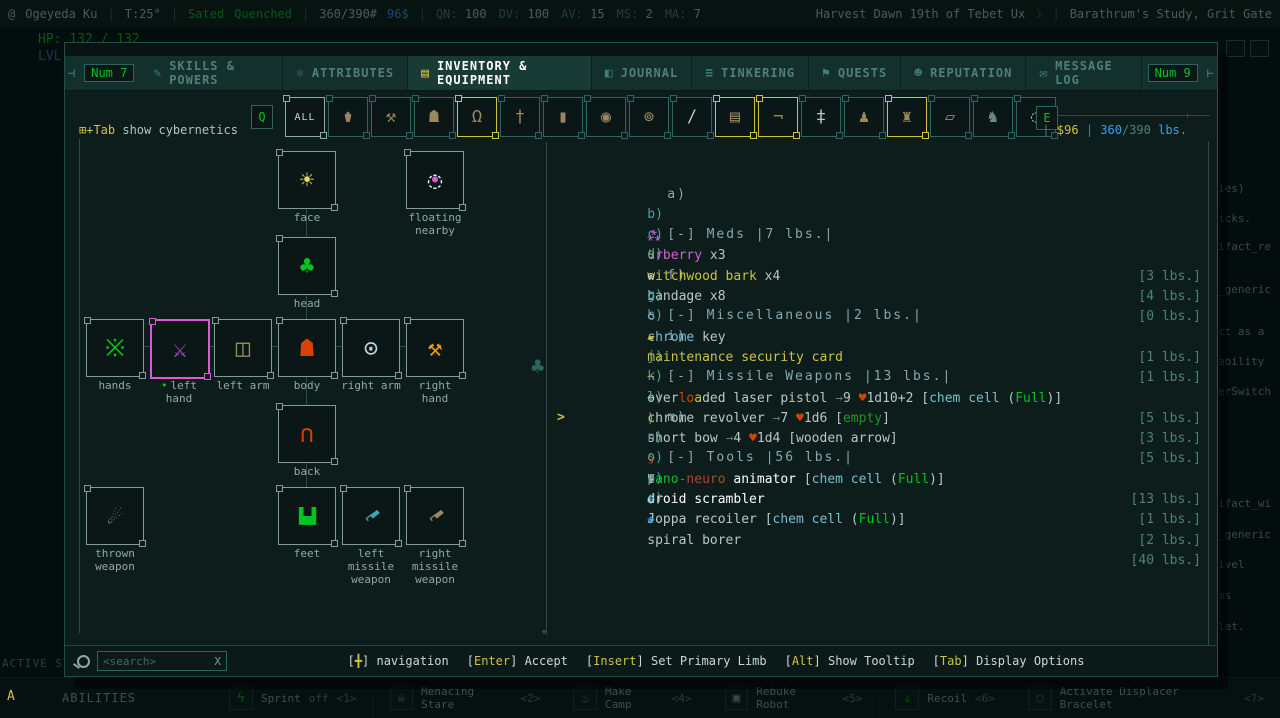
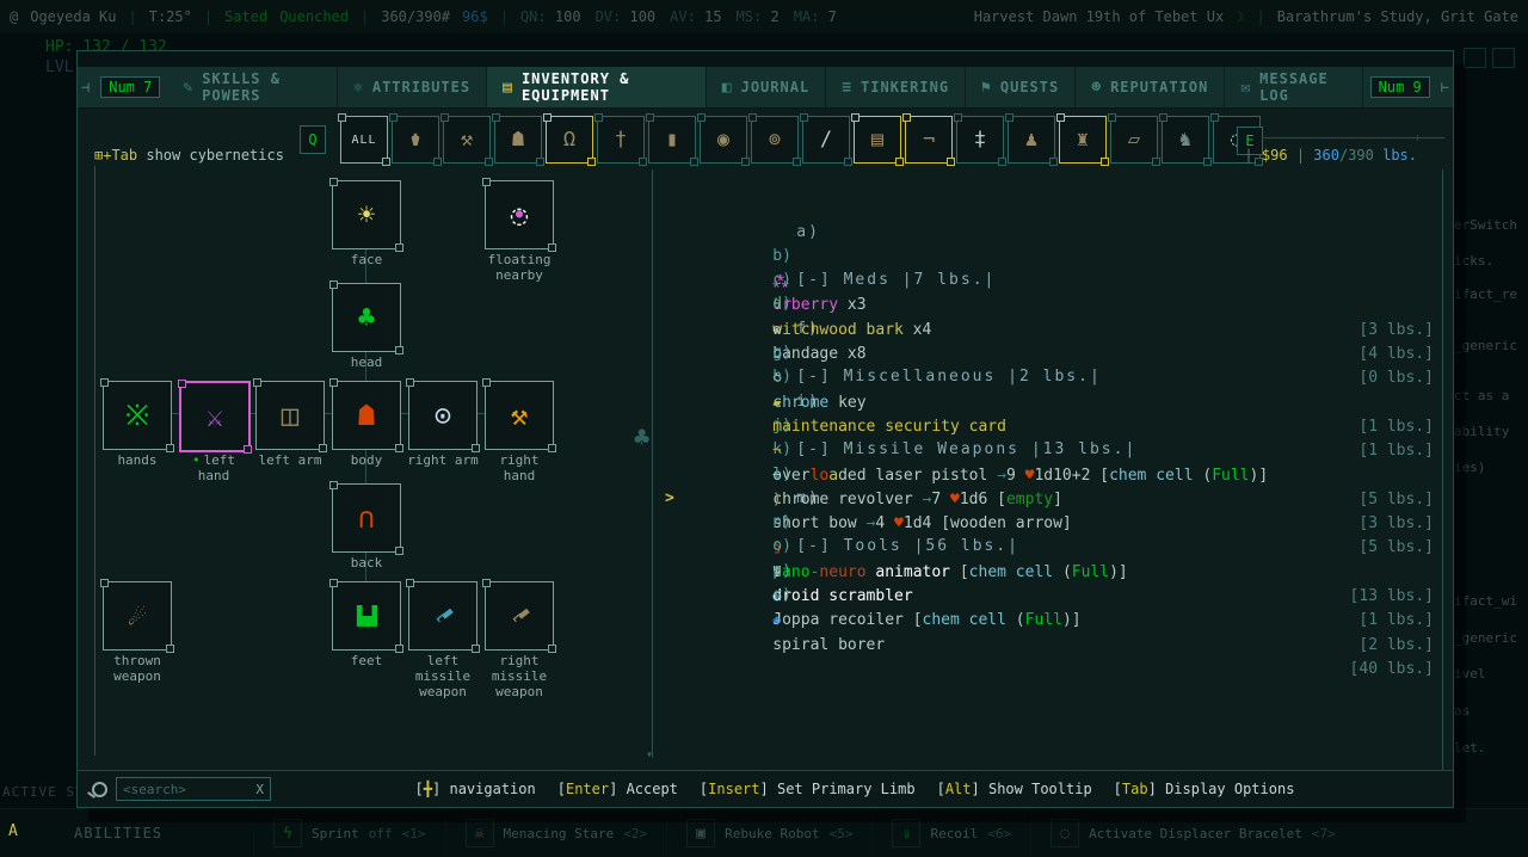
  @
  Ogeyeda Ku
  T:25°
  |
  Sated
  Quenched
  |
  360/390#
  96$
  |
  QN: 100
  DV: 100
  AV: 15
  MS: 2
  MA: 7
  Harvest Dawn 19th of Tebet Ux
  ☽
  Barathrum's Study, Grit Gate
  HP: 132 / 132
- ies)
+ erSwitch
  icks.
  ifact_re
  _generic
  ct as a
  ability
- erSwitch
+ ies)
  ifact_wi
  _generic
  ivel
  as
  let.
  ABILITIES
  ϟ
  Sprint
  off
  <1>
  ☠
  Menacing Stare
  <2>
- ♨
- Make Camp
- <4>
  ▣
  Rebuke Robot
  <5>
  ⇓
  Recoil
  <6>
  ◌
  Activate Displacer Bracelet
  <7>
  ACTIVE S
  A
  ⊣
  Num 7
  ✎
  SKILLS & POWERS
  ⚛
  ATTRIBUTES
  ▤
  INVENTORY & EQUIPMENT
  ◧
  JOURNAL
  ≡
  TINKERING
  ⚑
  QUESTS
  ☻
  REPUTATION
  ✉
  MESSAGE LOG
  Num 9
  ⊢
  Q
  ALL
  ⚱
  ⚒
  ☗
  Ω
  †
  ▮
  ◉
  ⊚
  /
  ▤
  ‡
  ♟
  ♜
  ▱
  ♞
  E
  | $96 | 360/390 lbs.
  ⊞+Tab show cybernetics
  ☀
  face
  ◌
  ●
  floating
  nearby
  ♣
  head
  ※
  hands
  ⚔
  • left
  hand
  ◫
  left arm
  ☗
  body
  ⊙
  right arm
  ⚒
  right
  hand
  ∩
  back
  ☄
  thrown
  weapon
  ▙▟
  feet
  left
  missile
  weapon
  right
  missile
  weapon
  ♣
  ▾
  a) [-] Meds |7 lbs.|
  b) ⁂ urberry x3
  [3 lbs.]
  c) ϟ witchwood bark x4
  [4 lbs.]
  d) ⊚ bandage x8
  [0 lbs.]
  f) [-] Miscellaneous |2 lbs.|
  [1 lbs.]
  h) ▰ maintenance security card
  [1 lbs.]
  i) [-] Missile Weapons |13 lbs.|
  [5 lbs.]
  [3 lbs.]
  l) ) short bow →4 ♥1d4 [wooden arrow]
  [5 lbs.]
  m) [-] Tools |56 lbs.|
  >
  n) § nano-neuro animator [chem cell (Full)]
  [13 lbs.]
  o) Ψ droid scrambler
  [1 lbs.]
  p) ◎ Joppa recoiler [chem cell (Full)]
  [2 lbs.]
  r) ◈ spiral borer
  [40 lbs.]
  <search>
  X
  [╋] navigation
  [Enter] Accept
  [Insert] Set Primary Limb
  [Alt] Show Tooltip
  [Tab] Display Options
